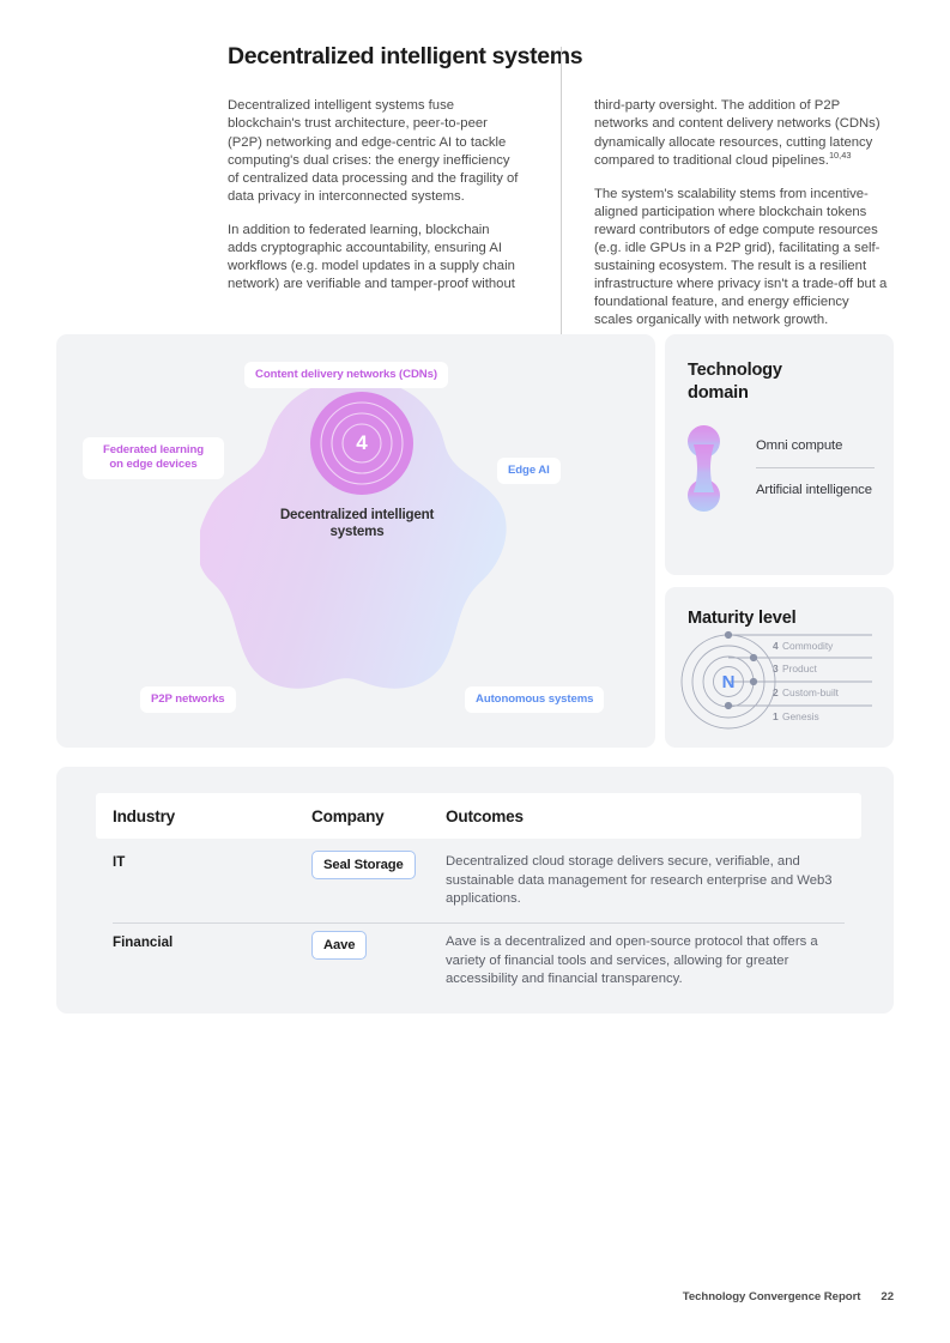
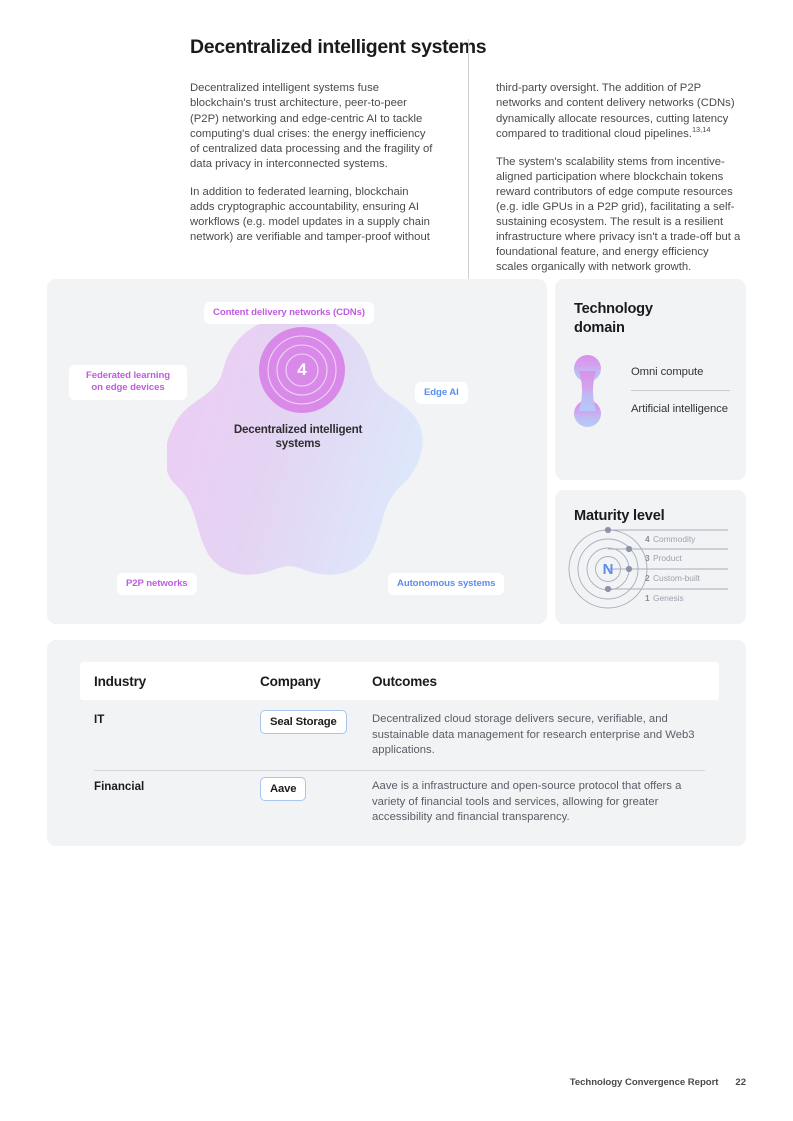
  Decentralized intelligent systes
  Decentralized intelligent systems fuse blockchain's trust architecture, peer-to-peer (P2P) networking and edge-centric AI to tackle computing's dual crises: the energy inefficiency of centralized data processing and the fragility of data privacy in interconnected systems.
  In addition to federated learning, blockchain adds cryptographic accountability, ensuring AI workflows (e.g. model updates in a supply chain network) are verifiable and tamper-proof without
- third-party oversight. The addition of P2P networks and content delivery networks (CDNs) dynamically allocate resources, cutting latency compared to traditional cloud pipelines.10,43
+ third-party oversight. The addition of P2P networks and content delivery networks (CDNs) dynamically allocate resources, cutting latency compared to traditional cloud pipelines.13,14
  The system's scalability stems from incentive-aligned participation where blockchain tokens reward contributors of edge compute resources (e.g. idle GPUs in a P2P grid), facilitating a self-sustaining ecosystem. The result is a resilient infrastructure where privacy isn't a trade-off but a foundational feature, and energy efficiency scales organically with network growth.
  Decentralized intelligent systems
  4
  Content delivery networks (CDNs)
  Federated learning
  on edge devices
  Edge AI
  P2P networks
  Autonomous systems
  Technology
  domain
  Omni compute
  Artificial intelligence
  Maturity level
  N
  4
  Commodity
  3
  Product
  2
  Custom-built
  1
  Genesis
  Industry
  Company
  Outcomes
  IT
  Seal Storage
  Decentralized cloud storage delivers secure, verifiable, and sustainable data management for research enterprise and Web3 applications.
  Financial
  Aave
- Aave is a decentralized and open-source protocol that offers a variety of financial tools and services, allowing for greater accessibility and financial transparency.
+ Aave is a infrastructure and open-source protocol that offers a variety of financial tools and services, allowing for greater accessibility and financial transparency.
  Technology Convergence Report
  22
